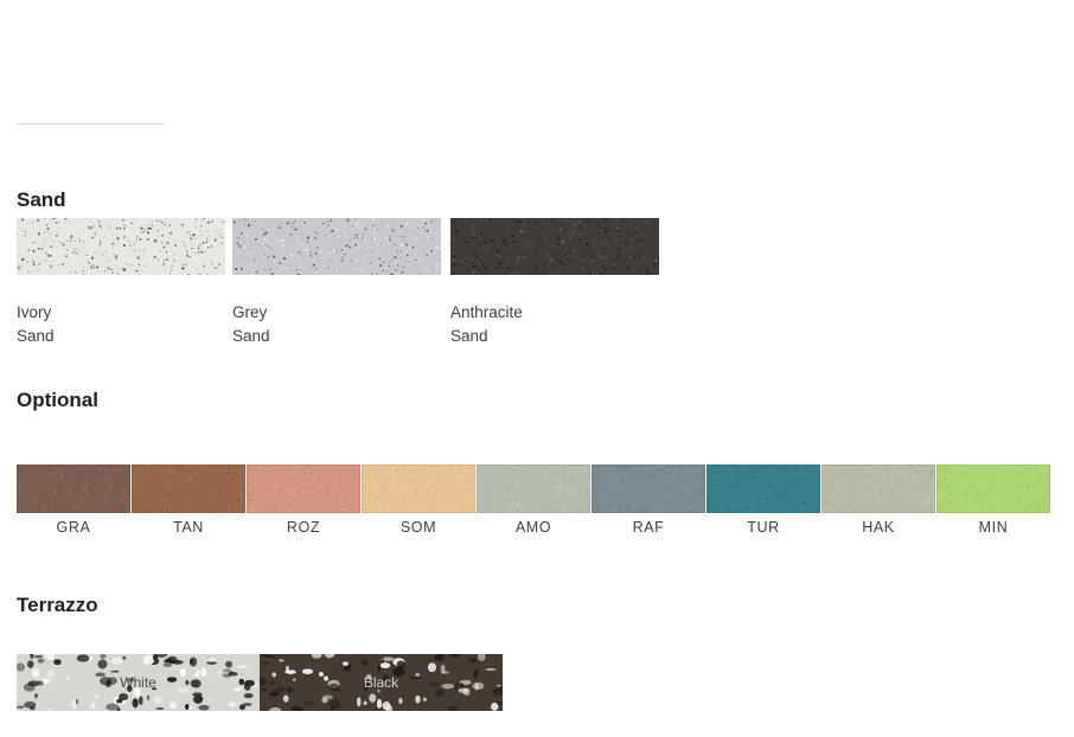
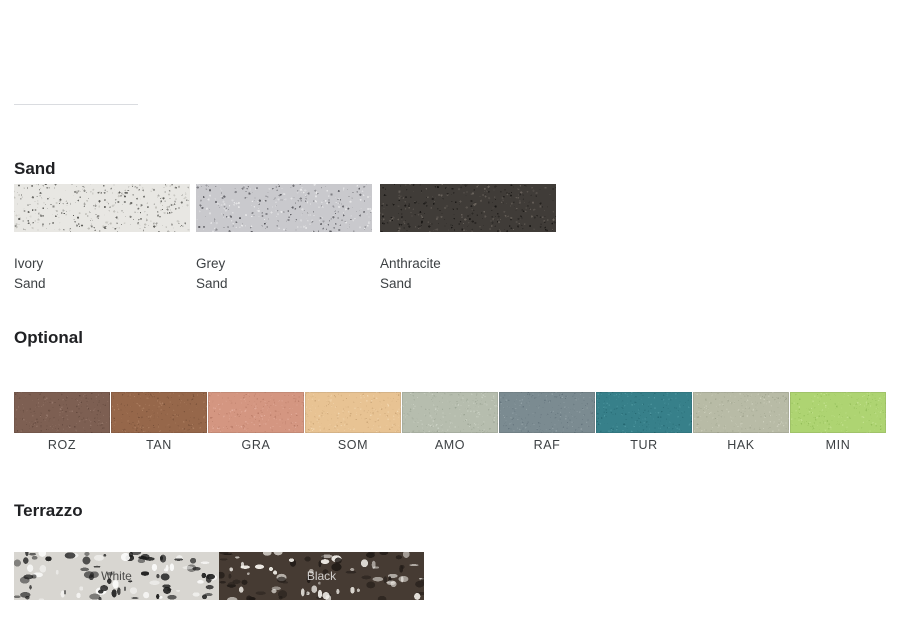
  Sand
  Ivory
  Sand
  Grey
  Sand
  Anthracite
  Sand
  Optional
- GRA
+ ROZ
  TAN
- ROZ
+ GRA
  SOM
  AMO
  RAF
  TUR
  HAK
  MIN
  Terrazzo
  White
  Black
